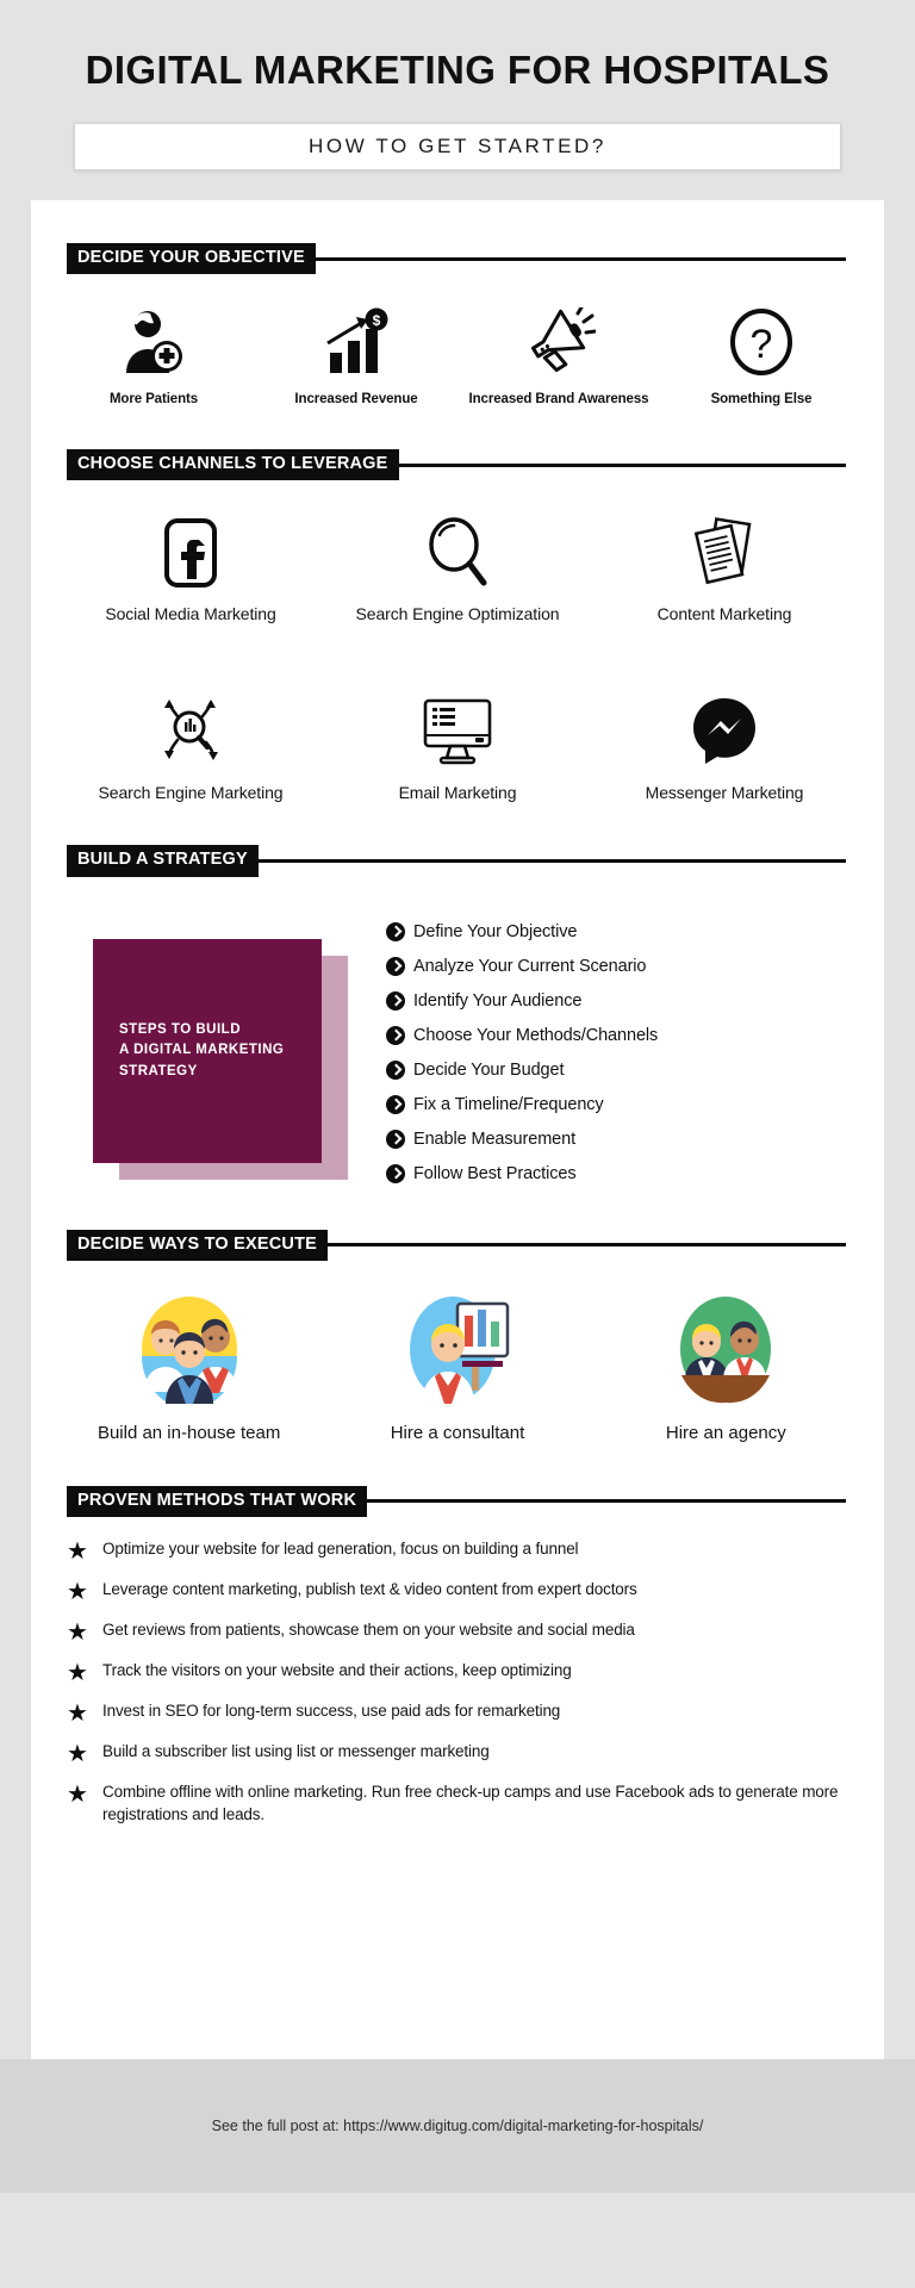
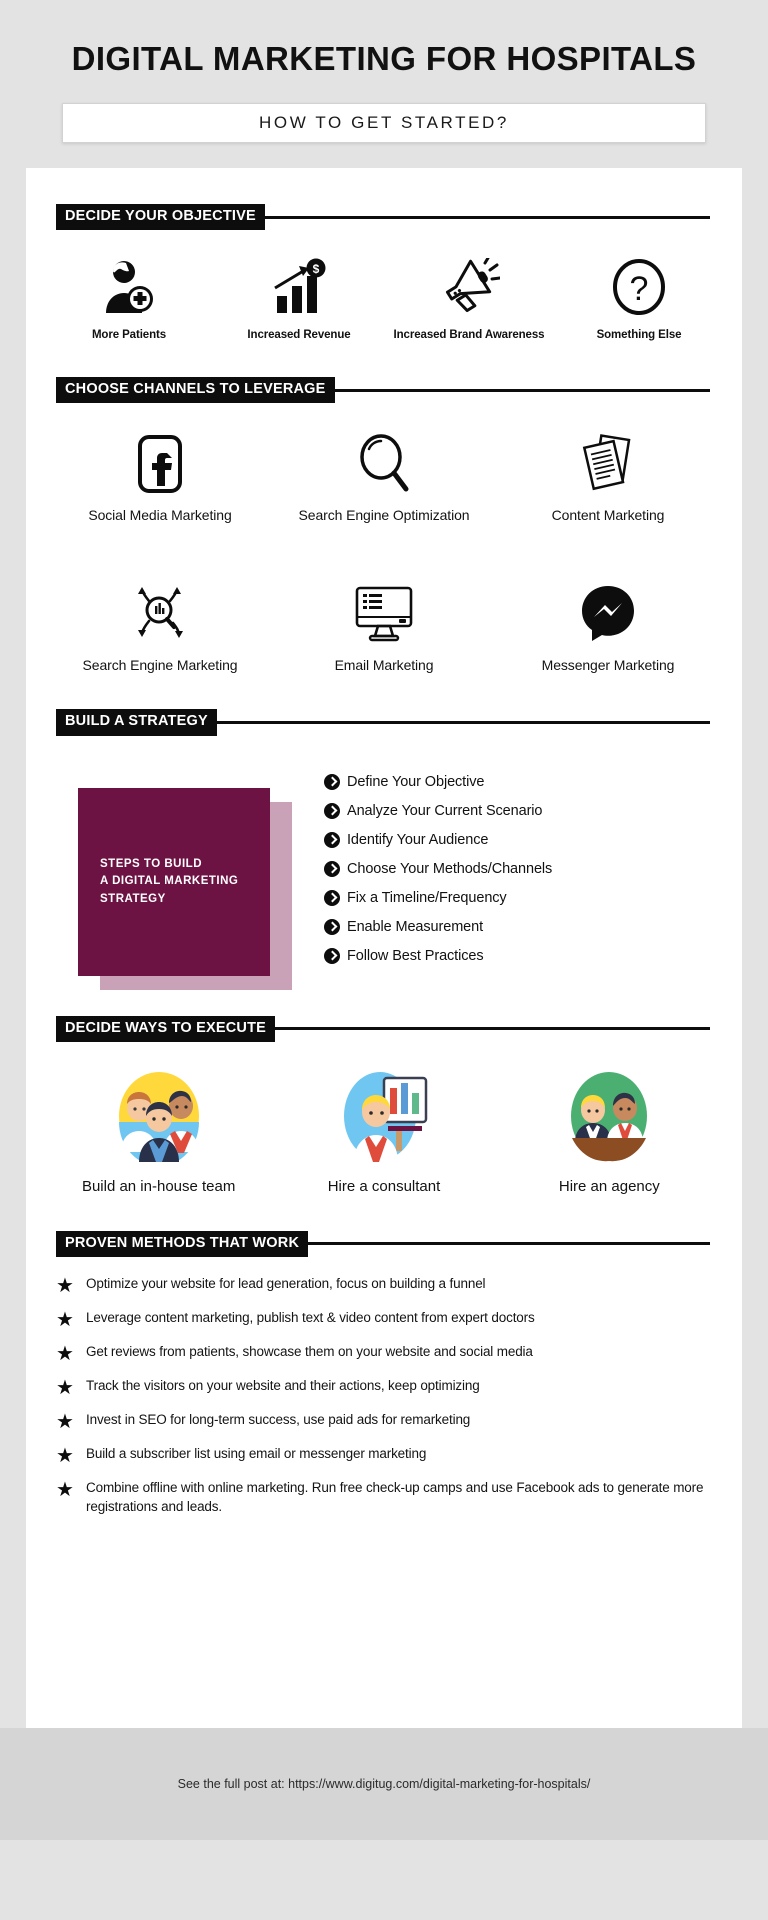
  DIGITAL MARKETING FOR HOSPITALS
  HOW TO GET STARTED?
  DECIDE YOUR OBJECTIVE
  More Patients
  $
  Increased Revenue
  Increased Brand Awareness
  ?
  Something Else
  CHOOSE CHANNELS TO LEVERAGE
  Social Media Marketing
  Search Engine Optimization
  Content Marketing
  Search Engine Marketing
  Email Marketing
  Messenger Marketing
  BUILD A STRATEGY
  STEPS TO BUILD
  A DIGITAL MARKETING
  STRATEGY
  Define Your Objective
  Analyze Your Current Scenario
  Identify Your Audience
  Choose Your Methods/Channels
- Decide Your Budget
  Fix a Timeline/Frequency
  Enable Measurement
  Follow Best Practices
  DECIDE WAYS TO EXECUTE
  Build an in-house team
  Hire a consultant
  Hire an agency
  PROVEN METHODS THAT WORK
  ★
  Optimize your website for lead generation, focus on building a funnel
  ★
  Leverage content marketing, publish text & video content from expert doctors
  ★
  Get reviews from patients, showcase them on your website and social media
  ★
  Track the visitors on your website and their actions, keep optimizing
  ★
  Invest in SEO for long-term success, use paid ads for remarketing
  ★
- Build a subscriber list using list or messenger marketing
+ Build a subscriber list using email or messenger marketing
  ★
  Combine offline with online marketing. Run free check-up camps and use Facebook ads to generate more registrations and leads.
  See the full post at: https://www.digitug.com/digital-marketing-for-hospitals/
